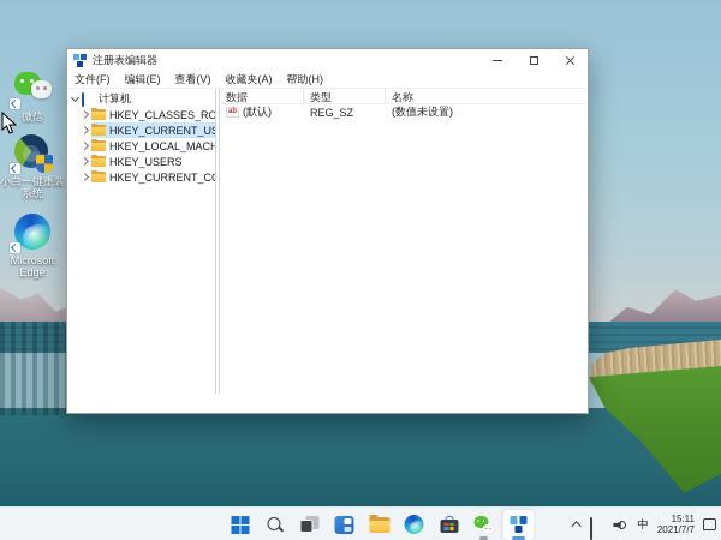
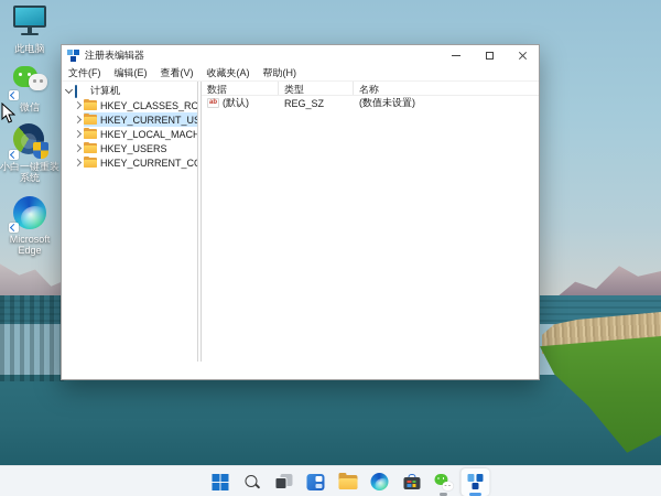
+ 此电脑
  微信
  小白一键重装
  系统
  Microsoft Edge
  注册表编辑器
  文件(F)
  编辑(E)
  查看(V)
  收藏夹(A)
  帮助(H)
  计算机
  HKEY_CLASSES_RO
  HKEY_CURRENT_U
  HKEY_LOCAL_MAC
  HKEY_USERS
  HKEY_CURRENT_C
  数据
  类型
  名称
  (默认)
  REG_SZ
  (数值未设置)
- 中
- 15:11
- 2021/7/7
